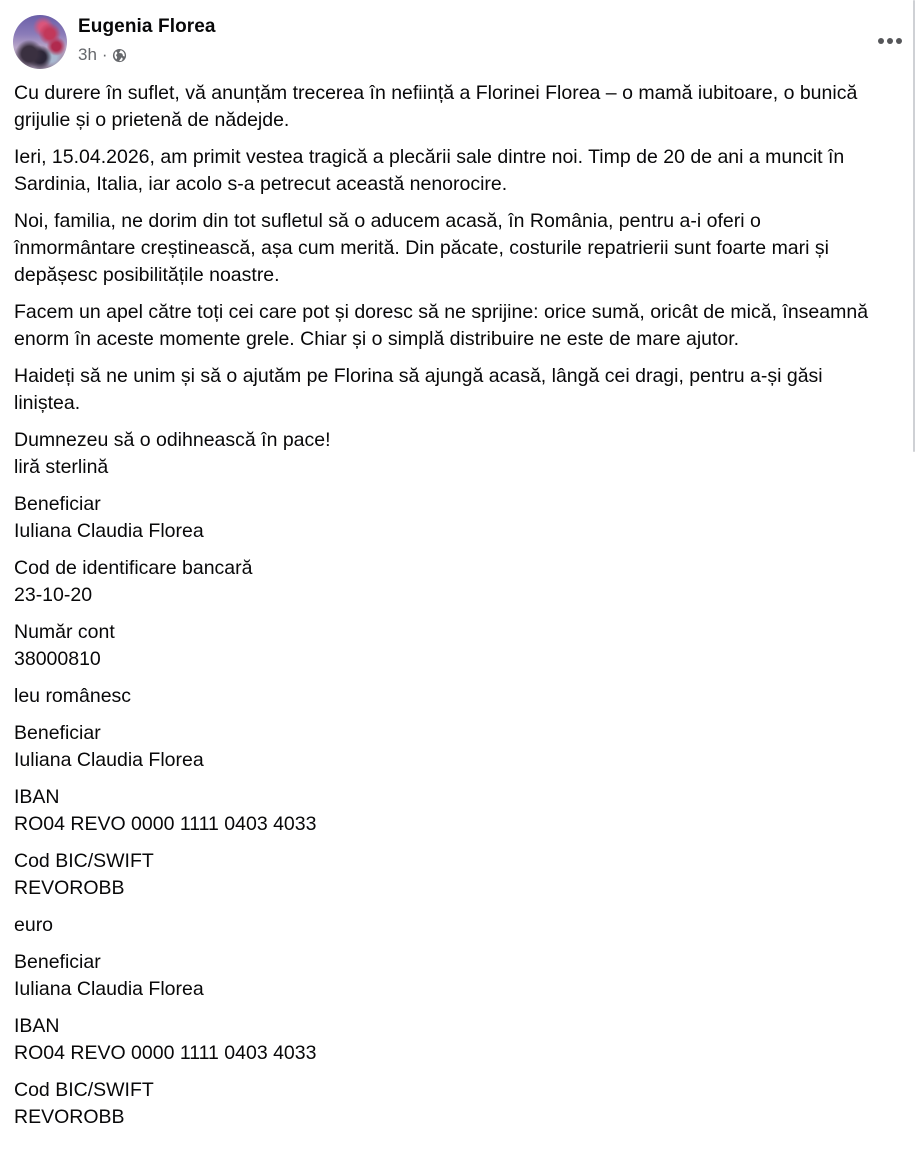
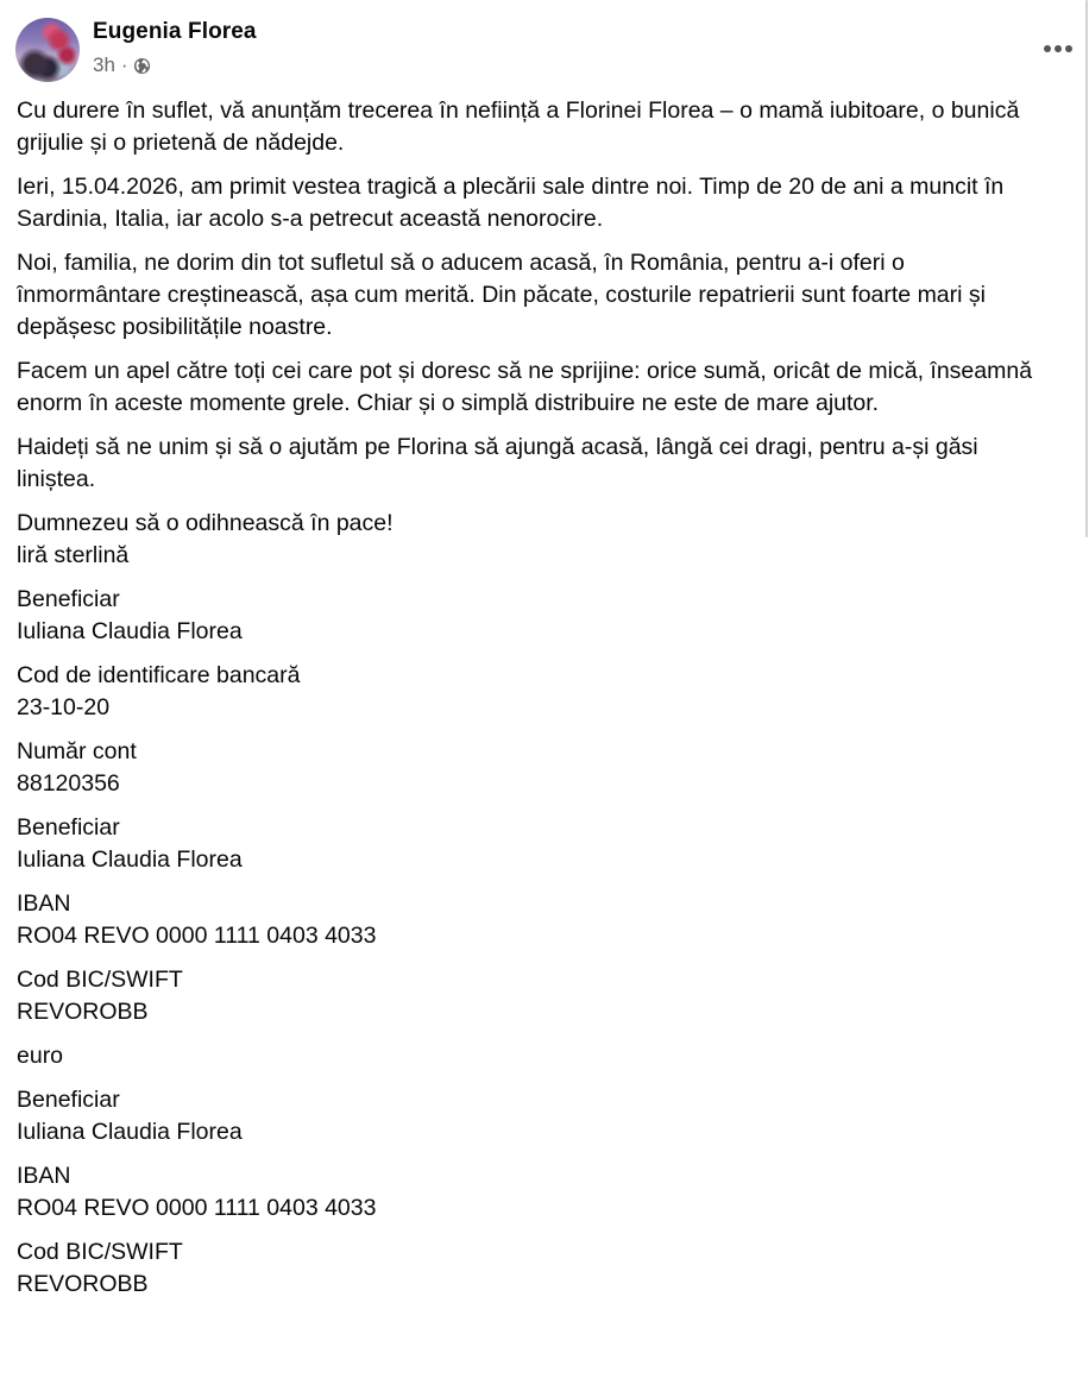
  Eugenia Florea
  3h
  ·
  Cu durere în suflet, vă anunțăm trecerea în neființă a Florinei Florea – o mamă iubitoare, o bunică
  grijulie și o prietenă de nădejde.
  Ieri, 15.04.2026, am primit vestea tragică a plecării sale dintre noi. Timp de 20 de ani a muncit în
  Sardinia, Italia, iar acolo s-a petrecut această nenorocire.
  Noi, familia, ne dorim din tot sufletul să o aducem acasă, în România, pentru a-i oferi o
  înmormântare creștinească, așa cum merită. Din păcate, costurile repatrierii sunt foarte mari și
  depășesc posibilitățile noastre.
  Facem un apel către toți cei care pot și doresc să ne sprijine: orice sumă, oricât de mică, înseamnă
  enorm în aceste momente grele. Chiar și o simplă distribuire ne este de mare ajutor.
  Haideți să ne unim și să o ajutăm pe Florina să ajungă acasă, lângă cei dragi, pentru a-și găsi
  liniștea.
  Dumnezeu să o odihnească în pace!
  liră sterlină
  Beneficiar
  Iuliana Claudia Florea
  Cod de identificare bancară
  23-10-20
  Număr cont
- 38000810
+ 88120356
- leu românesc
  Beneficiar
  Iuliana Claudia Florea
  IBAN
  RO04 REVO 0000 1111 0403 4033
  Cod BIC/SWIFT
  REVOROBB
  euro
  Beneficiar
  Iuliana Claudia Florea
  IBAN
  RO04 REVO 0000 1111 0403 4033
  Cod BIC/SWIFT
  REVOROBB
